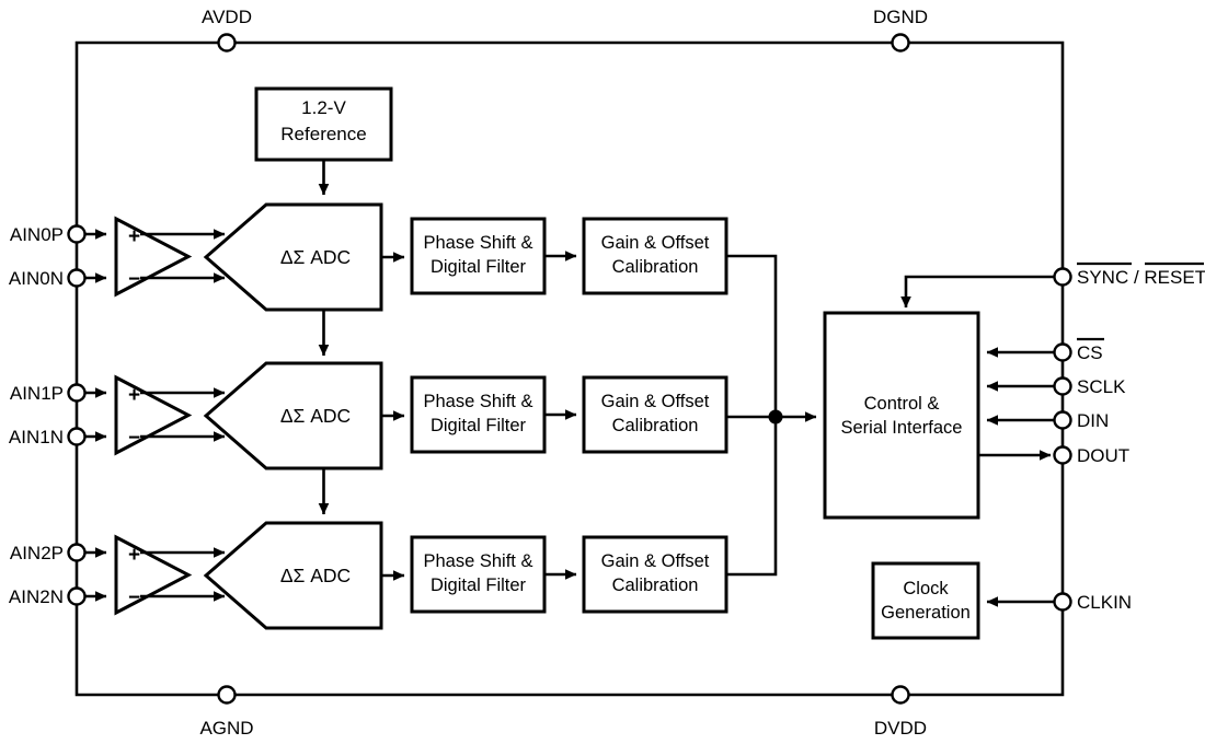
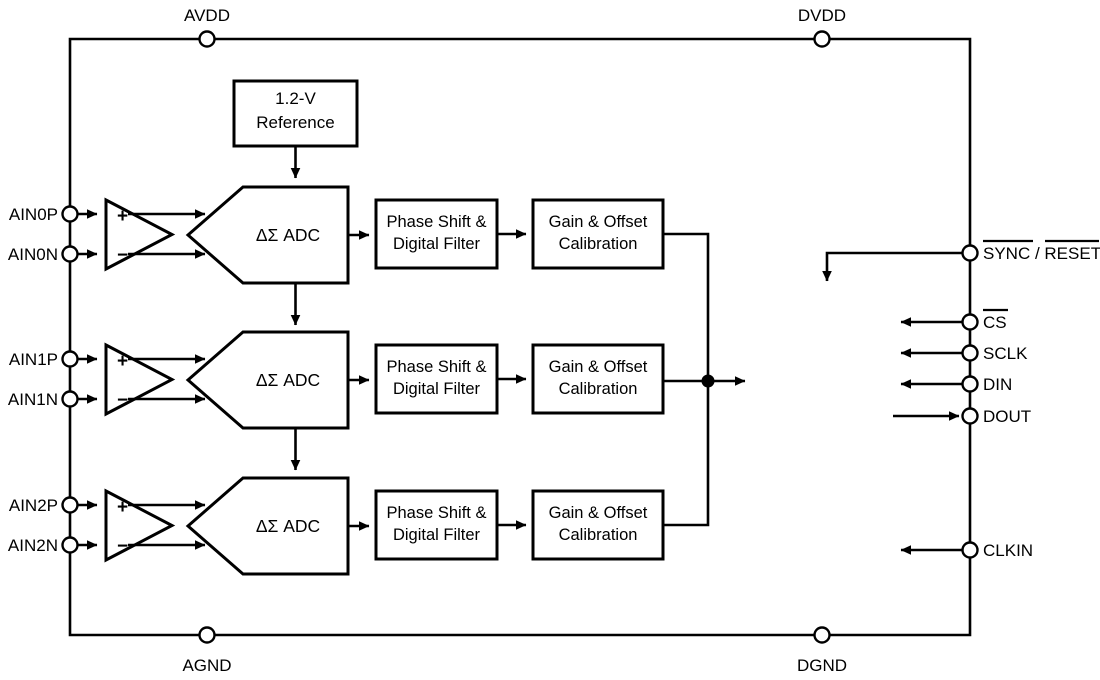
  AVDD
- DGND
+ DVDD
  AGND
- DVDD
+ DGND
  1.2-V
  Reference
  AIN0P
  AIN0N
  +
  −
  ΔΣ ADC
  Phase Shift &
  Digital Filter
  Gain & Offset
  Calibration
  AIN1P
  AIN1N
  +
  −
  ΔΣ ADC
  Phase Shift &
  Digital Filter
  Gain & Offset
  Calibration
  AIN2P
  AIN2N
  +
  −
  ΔΣ ADC
  Phase Shift &
  Digital Filter
  Gain & Offset
  Calibration
- Control &
- Serial Interface
- Clock
- Generation
  SYNC / RESET
  CS
  SCLK
  DIN
  DOUT
  CLKIN
